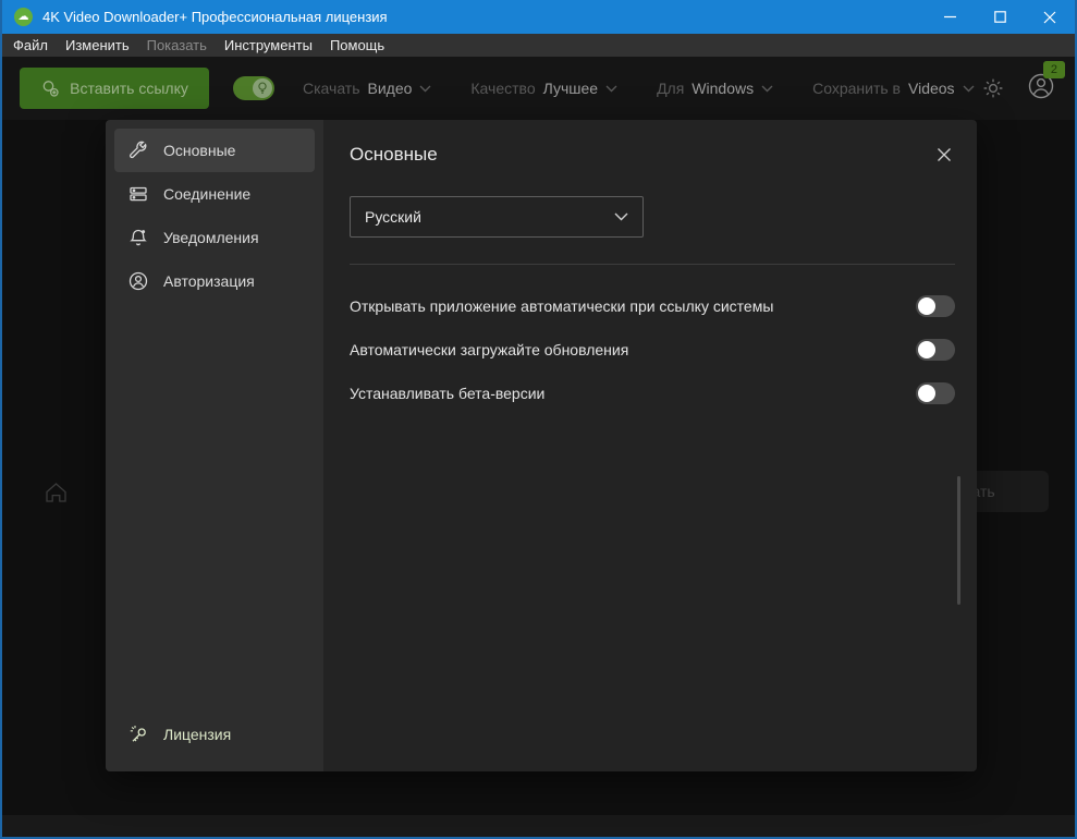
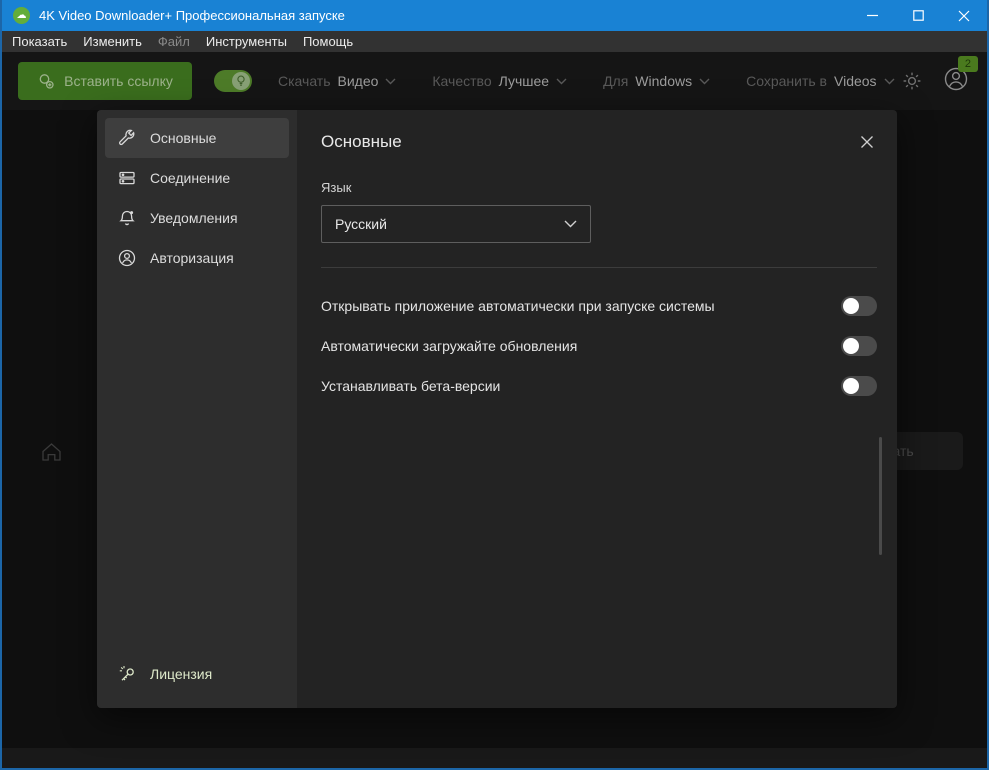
  ☁
- 4K Video Downloader+ Профессиональная лицензия
+ 4K Video Downloader+ Профессиональная запуске
- Файл
+ Показать
  Изменить
- Показать
+ Файл
  Инструменты
  Помощь
  Вставить ссылку
  Скачать
  Видео
  Качество
  Лучшее
  Для
  Windows
  Сохранить в
  Videos
  2
  Основные
  Соединение
  Уведомления
  Авторизация
  Лицензия
  Основные
+ Язык
  Русский
- Открывать приложение автоматически при ссылку системы
+ Открывать приложение автоматически при запуске системы
  Автоматически загружайте обновления
  Устанавливать бета-версии
